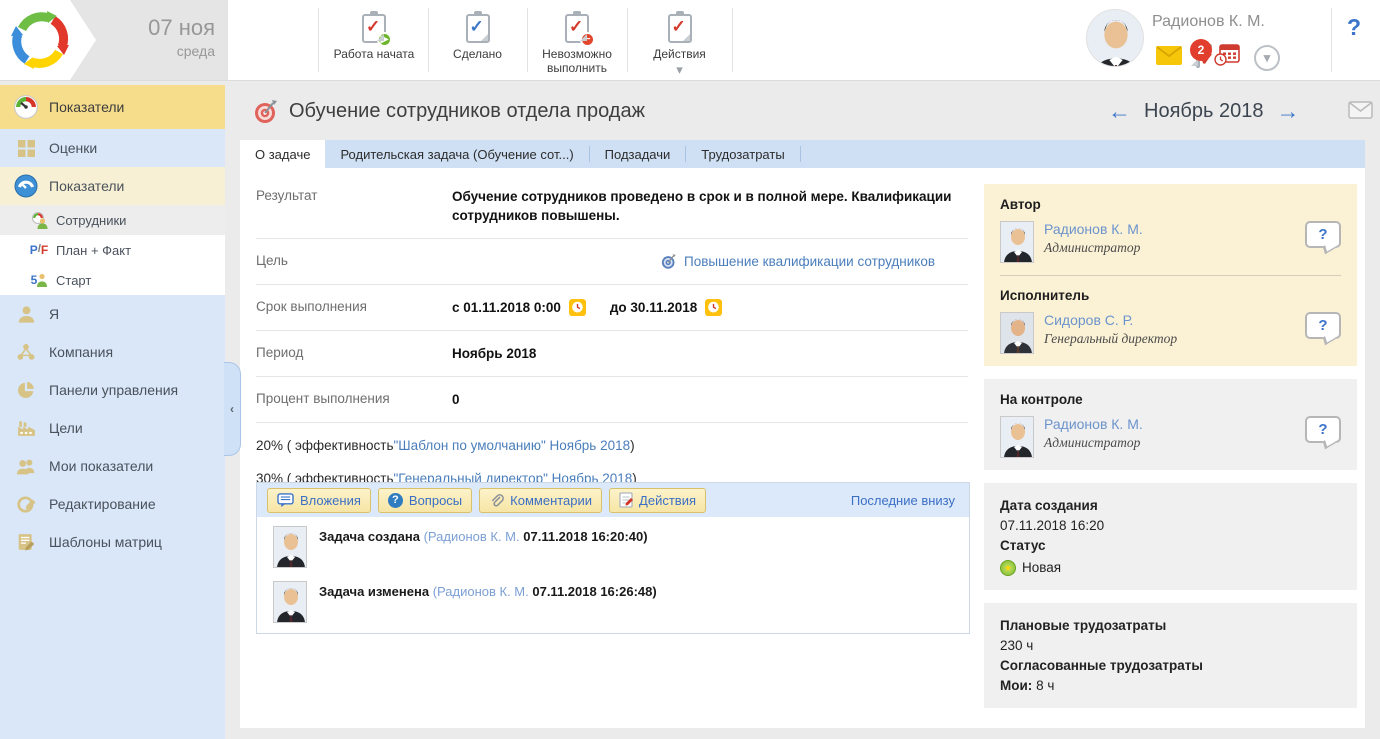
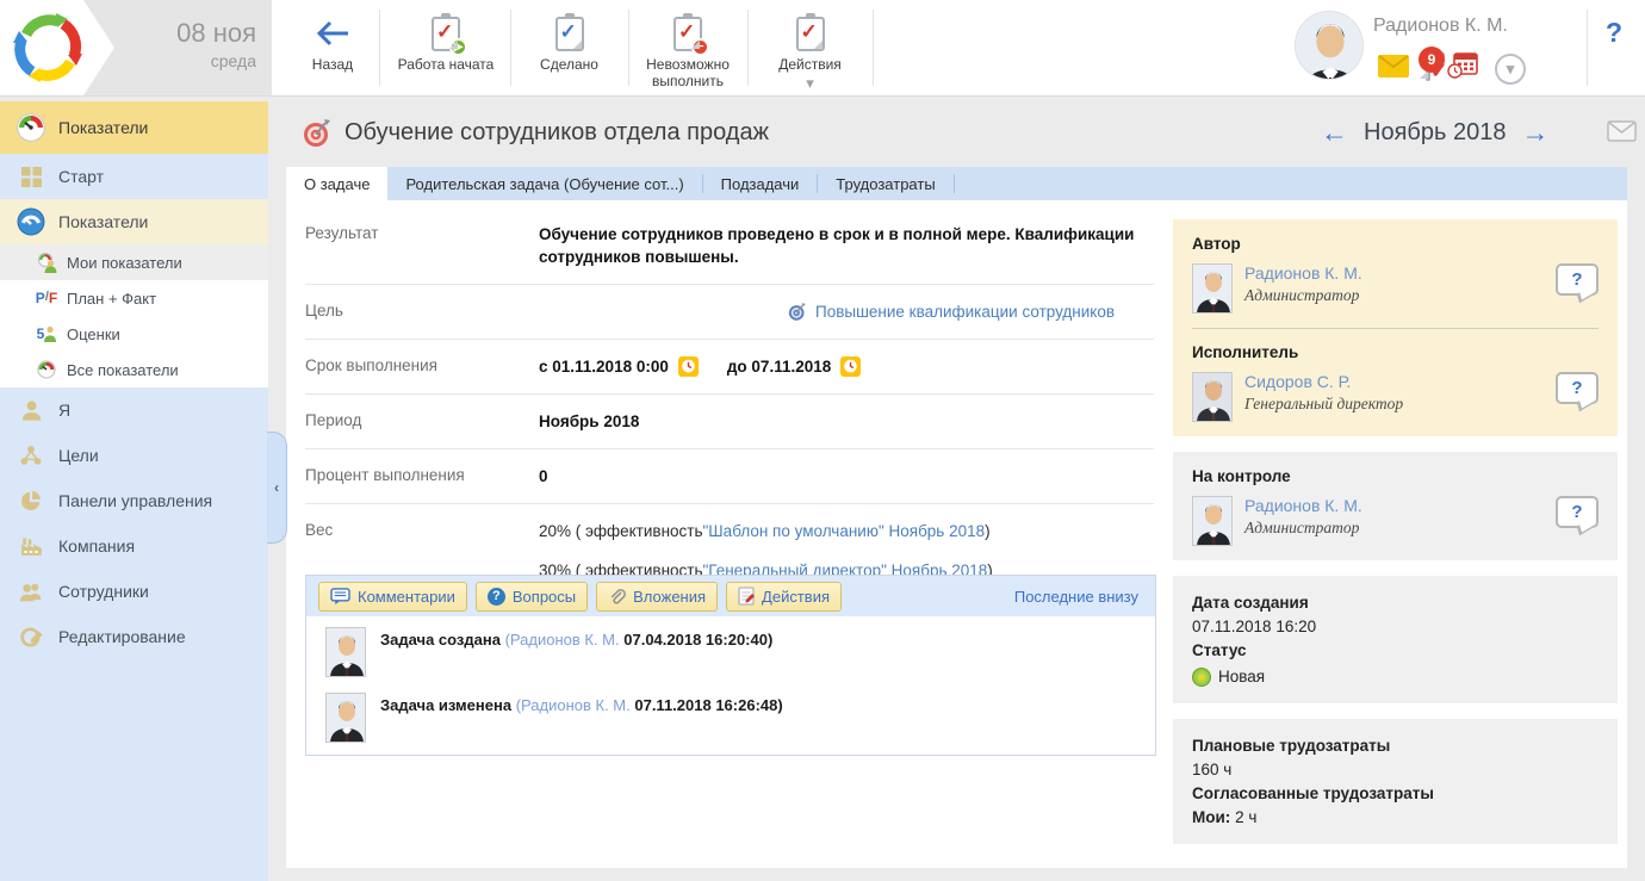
- 07 ноя
+ 08 ноя
  среда
+ Назад
  ✓
  ▶
  Работа начата
  ✓
  Сделано
  ✓
  −
  Невозможно выполнить
  ✓
  Действия
  ▾
  Радионов К. М.
- 2
+ 9
  ▾
  ?
  Показатели
- Оценки
+ Старт
  Показатели
- Сотрудники
+ Мои показатели
  P
  /
  F
  План + Факт
  5
- Старт
+ Оценки
+ Все показатели
  Я
- Компания
+ Цели
  Панели управления
- Цели
+ Компания
- Мои показатели
+ Сотрудники
  Редактирование
- Шаблоны матриц
  ‹
  Обучение сотрудников отдела продаж
  ←
  Ноябрь 2018
  →
  О задаче
  Родительская задача (Обучение сот...)
  Подзадачи
  Трудозатраты
  Результат
  Обучение сотрудников проведено в срок и в полной мере. Квалификации сотрудников повышены.
  Цель
  Повышение квалификации сотрудников
  Срок выполнения
  с 01.11.2018 0:00
- до 30.11.2018
+ до 07.11.2018
  Период
  Ноябрь 2018
  Процент выполнения
  0
+ Вес
  20% ( эффективность
  "Шаблон по умолчанию" Ноябрь 2018
  )
  30% ( эффективность
  "Генеральный директор" Ноябрь 2018
  )
- Вложения
+ Комментарии
  ?
  Вопросы
- Комментарии
+ Вложения
  Действия
  Последние внизу
- Задача создана (Радионов К. М. 07.11.2018 16:20:40)
+ Задача создана (Радионов К. М. 07.04.2018 16:20:40)
  Задача изменена (Радионов К. М. 07.11.2018 16:26:48)
  Автор
  Радионов К. М.
  Администратор
  ?
  Исполнитель
  Сидоров С. Р.
  Генеральный директор
  ?
  На контроле
  Радионов К. М.
  Администратор
  ?
  Дата создания
  07.11.2018 16:20
  Статус
  ★
  Новая
  Плановые трудозатраты
- 230 ч
+ 160 ч
  Согласованные трудозатраты
- Мои: 8 ч
+ Мои: 2 ч
